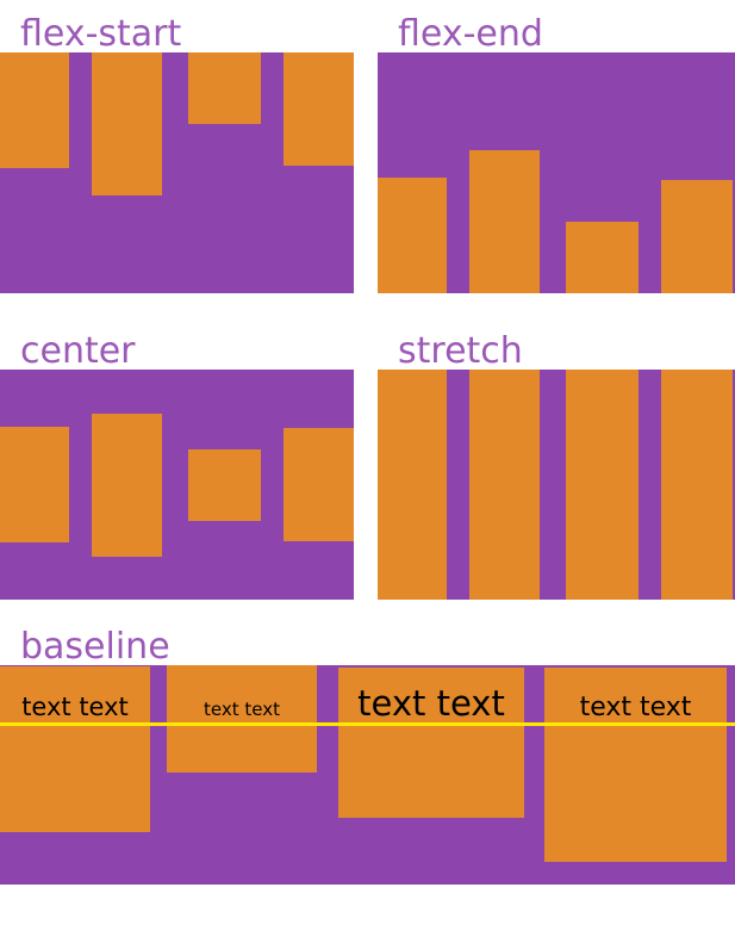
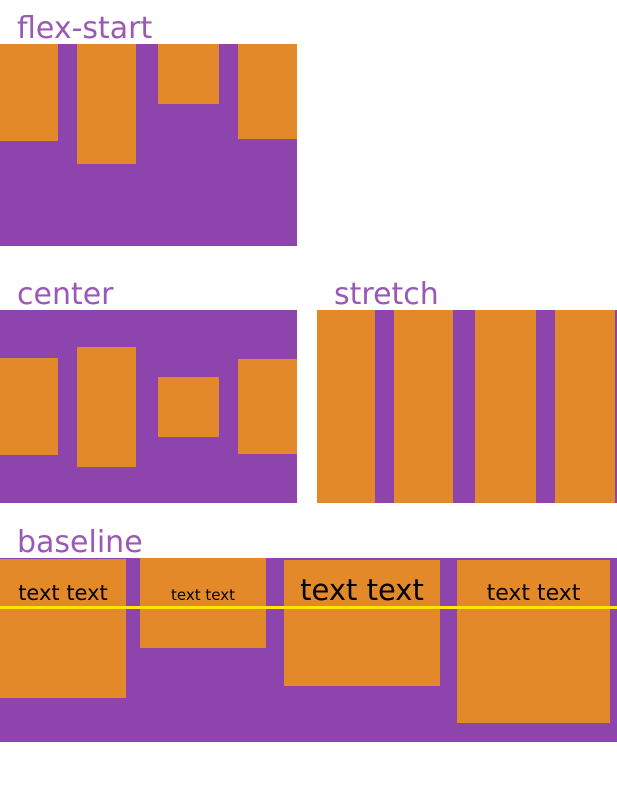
  flex-start
- flex-end
  center
  stretch
  baseline
  text text
  text text
  text text
  text text
